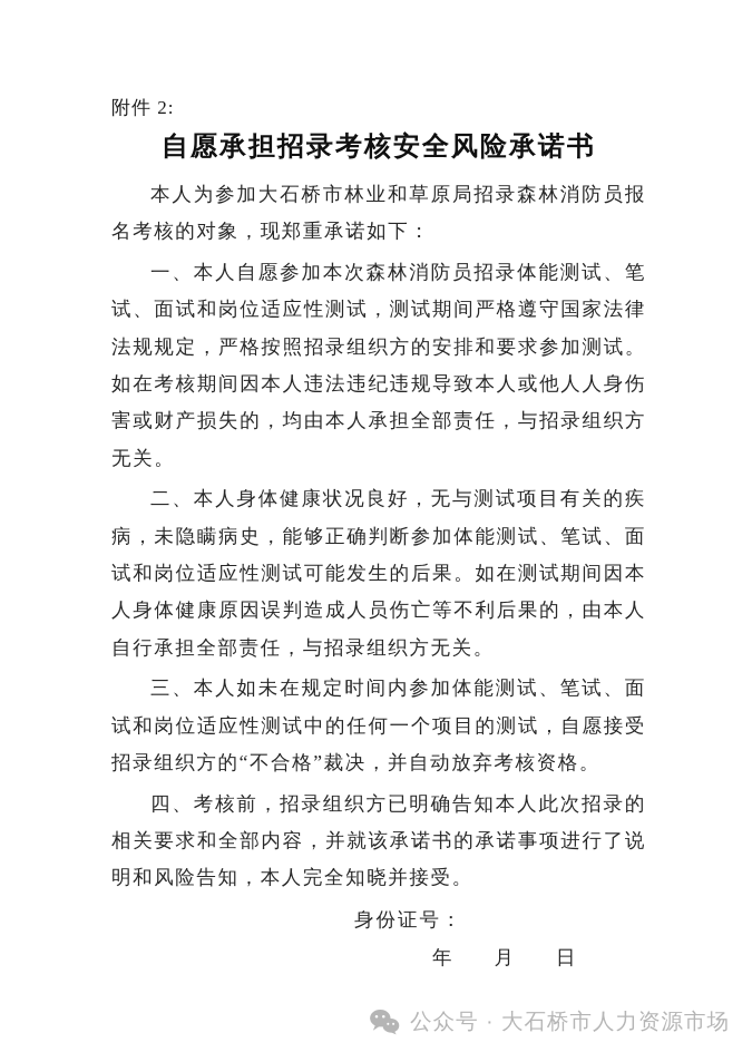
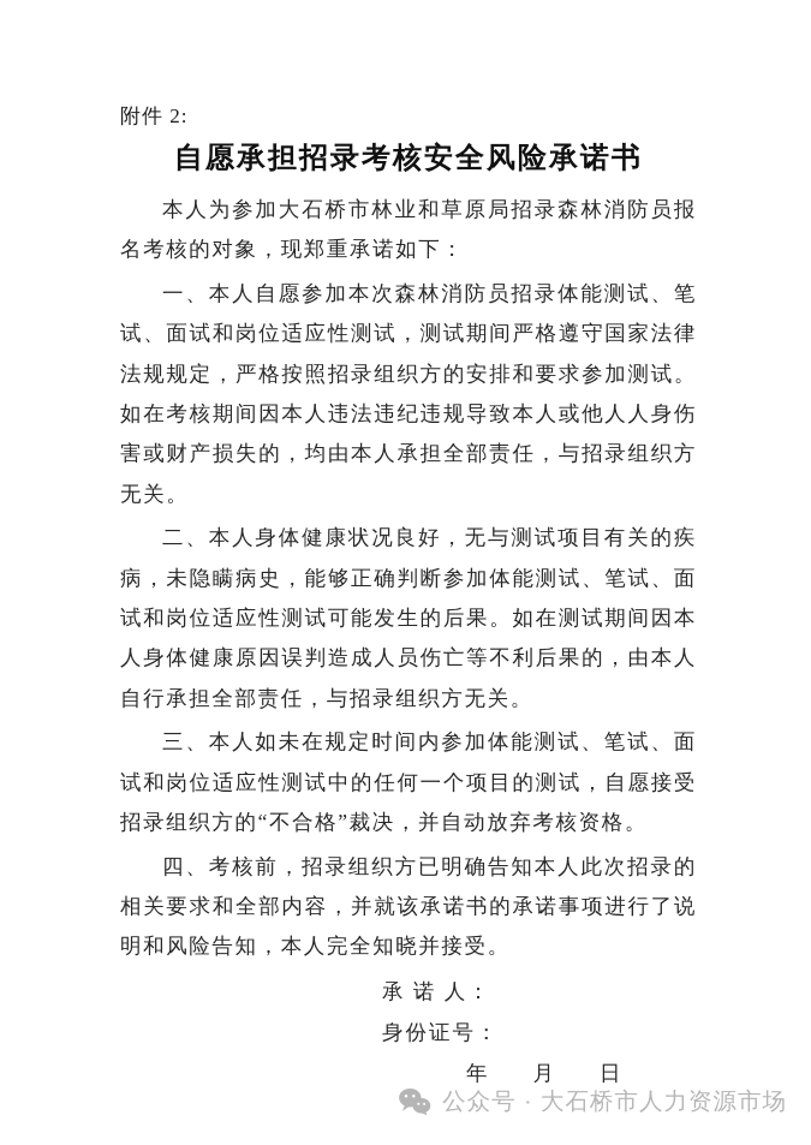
  附件 2:
  自愿承担招录考核安全风险承诺书
  本人为参加大石桥市林业和草原局招录森林消防员报名考核的对象，现郑重承诺如下：
  一、本人自愿参加本次森林消防员招录体能测试、笔试、面试和岗位适应性测试，测试期间严格遵守国家法律法规规定，严格按照招录组织方的安排和要求参加测试。如在考核期间因本人违法违纪违规导致本人或他人人身伤害或财产损失的，均由本人承担全部责任，与招录组织方无关。
  二、本人身体健康状况良好，无与测试项目有关的疾病，未隐瞒病史，能够正确判断参加体能测试、笔试、面试和岗位适应性测试可能发生的后果。如在测试期间因本人身体健康原因误判造成人员伤亡等不利后果的，由本人自行承担全部责任，与招录组织方无关。
  三、本人如未在规定时间内参加体能测试、笔试、面试和岗位适应性测试中的任何一个项目的测试，自愿接受招录组织方的“不合格”裁决，并自动放弃考核资格。
  四、考核前，招录组织方已明确告知本人此次招录的相关要求和全部内容，并就该承诺书的承诺事项进行了说明和风险告知，本人完全知晓并接受。
+ 承 诺 人：
  身份证号：
  年 月 日
  公众号 · 大石桥市人力资源市场
